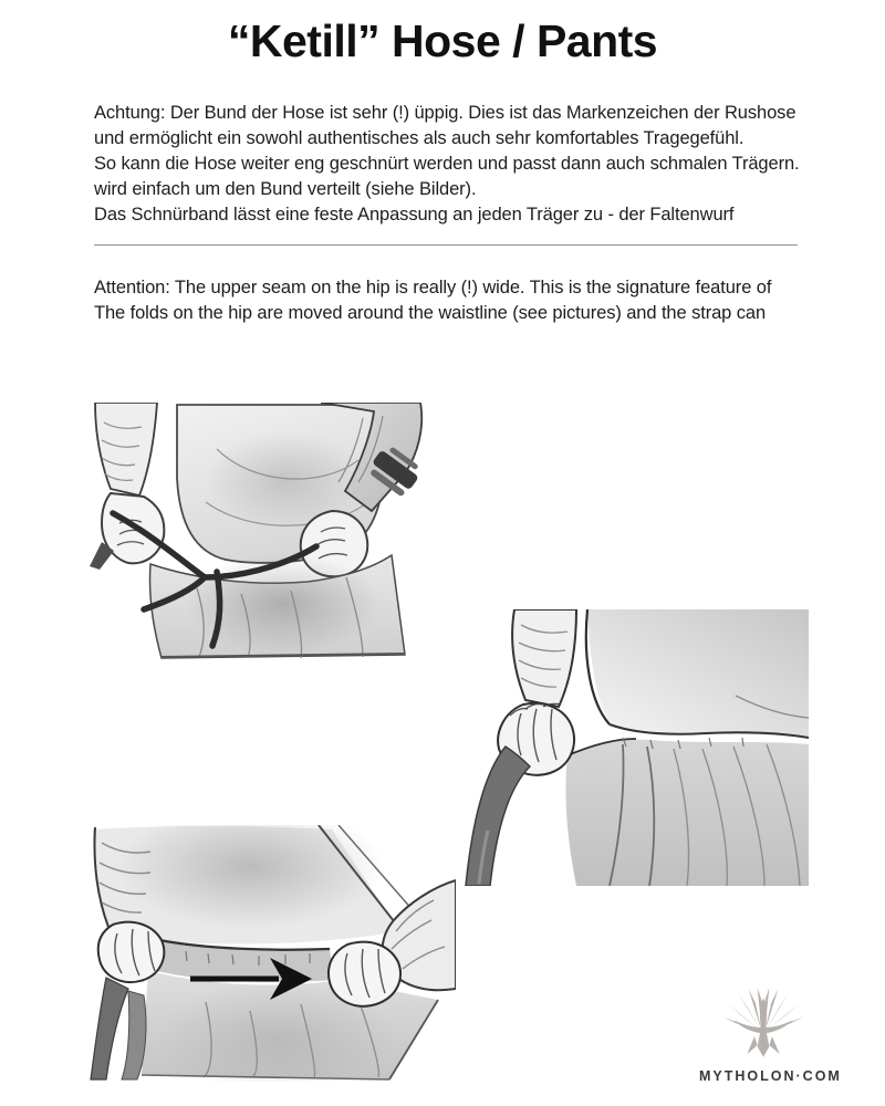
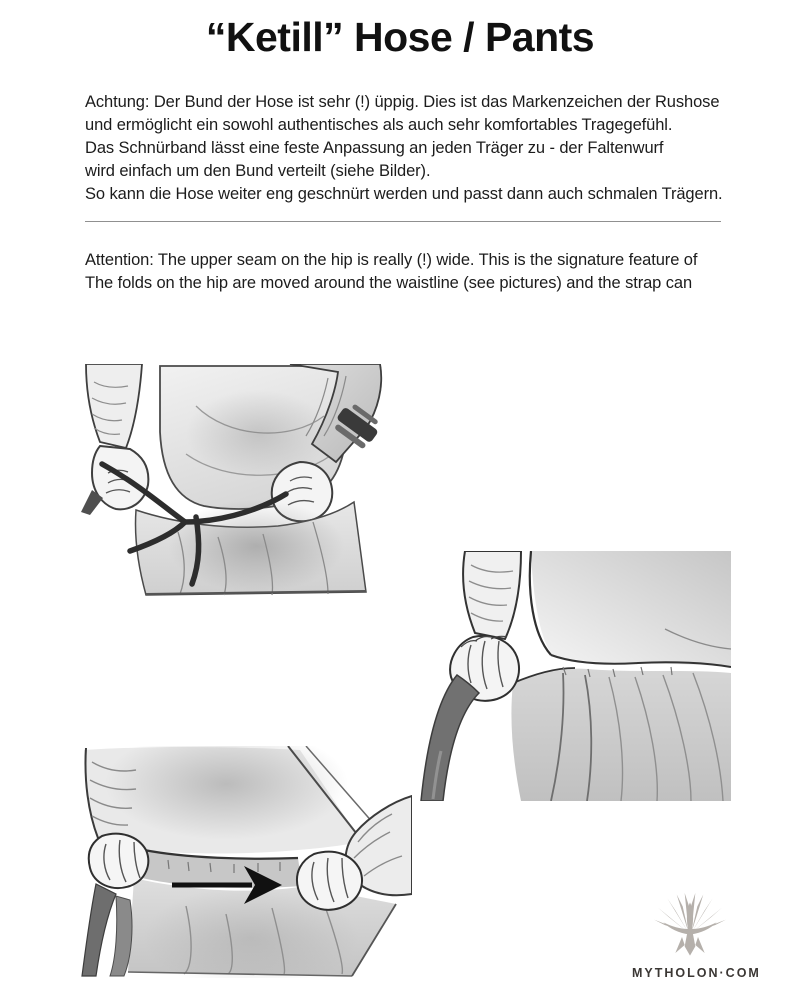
  “Ketill” Hose / Pants
  Achtung: Der Bund der Hose ist sehr (!) üppig. Dies ist das Markenzeichen der Rushose
  und ermöglicht ein sowohl authentisches als auch sehr komfortables Tragegefühl.
- So kann die Hose weiter eng geschnürt werden und passt dann auch schmalen Trägern.
+ Das Schnürband lässt eine feste Anpassung an jeden Träger zu - der Faltenwurf
  wird einfach um den Bund verteilt (siehe Bilder).
- Das Schnürband lässt eine feste Anpassung an jeden Träger zu - der Faltenwurf
+ So kann die Hose weiter eng geschnürt werden und passt dann auch schmalen Trägern.
  Attention: The upper seam on the hip is really (!) wide. This is the signature feature of
  The folds on the hip are moved around the waistline (see pictures) and the strap can
  MYTHOLON·COM
